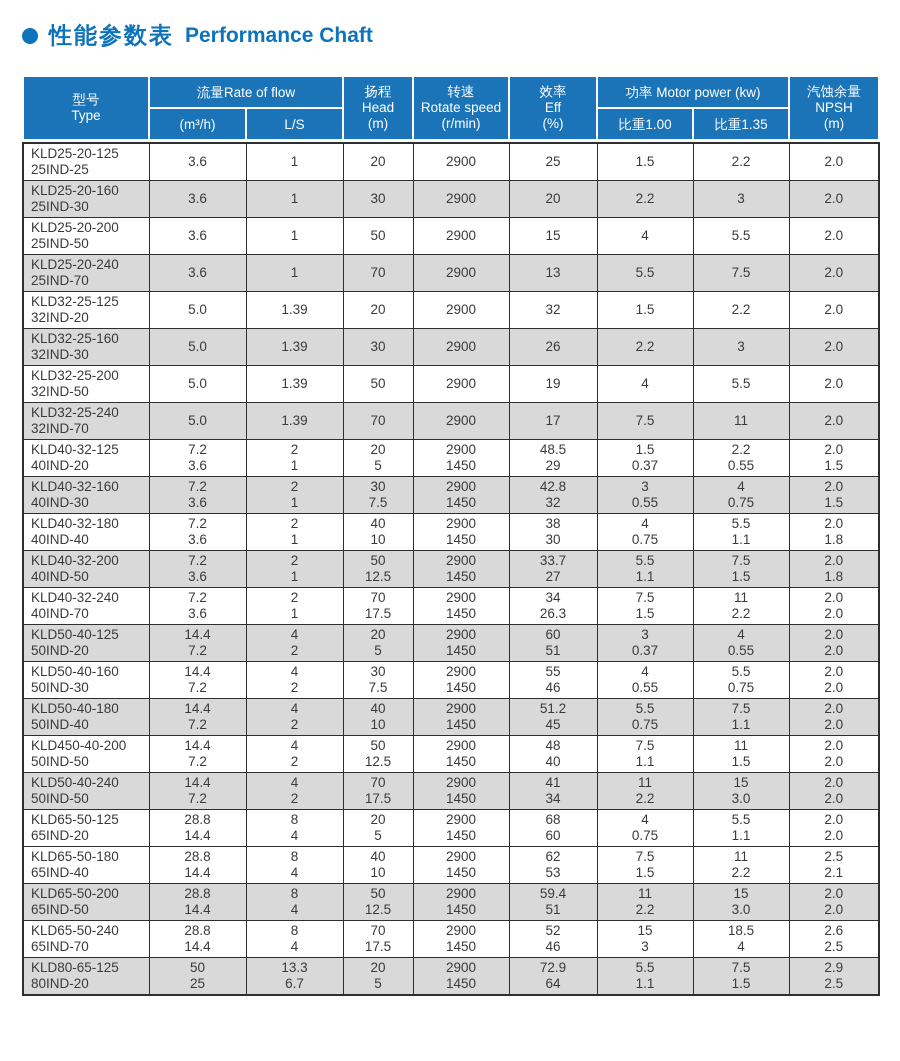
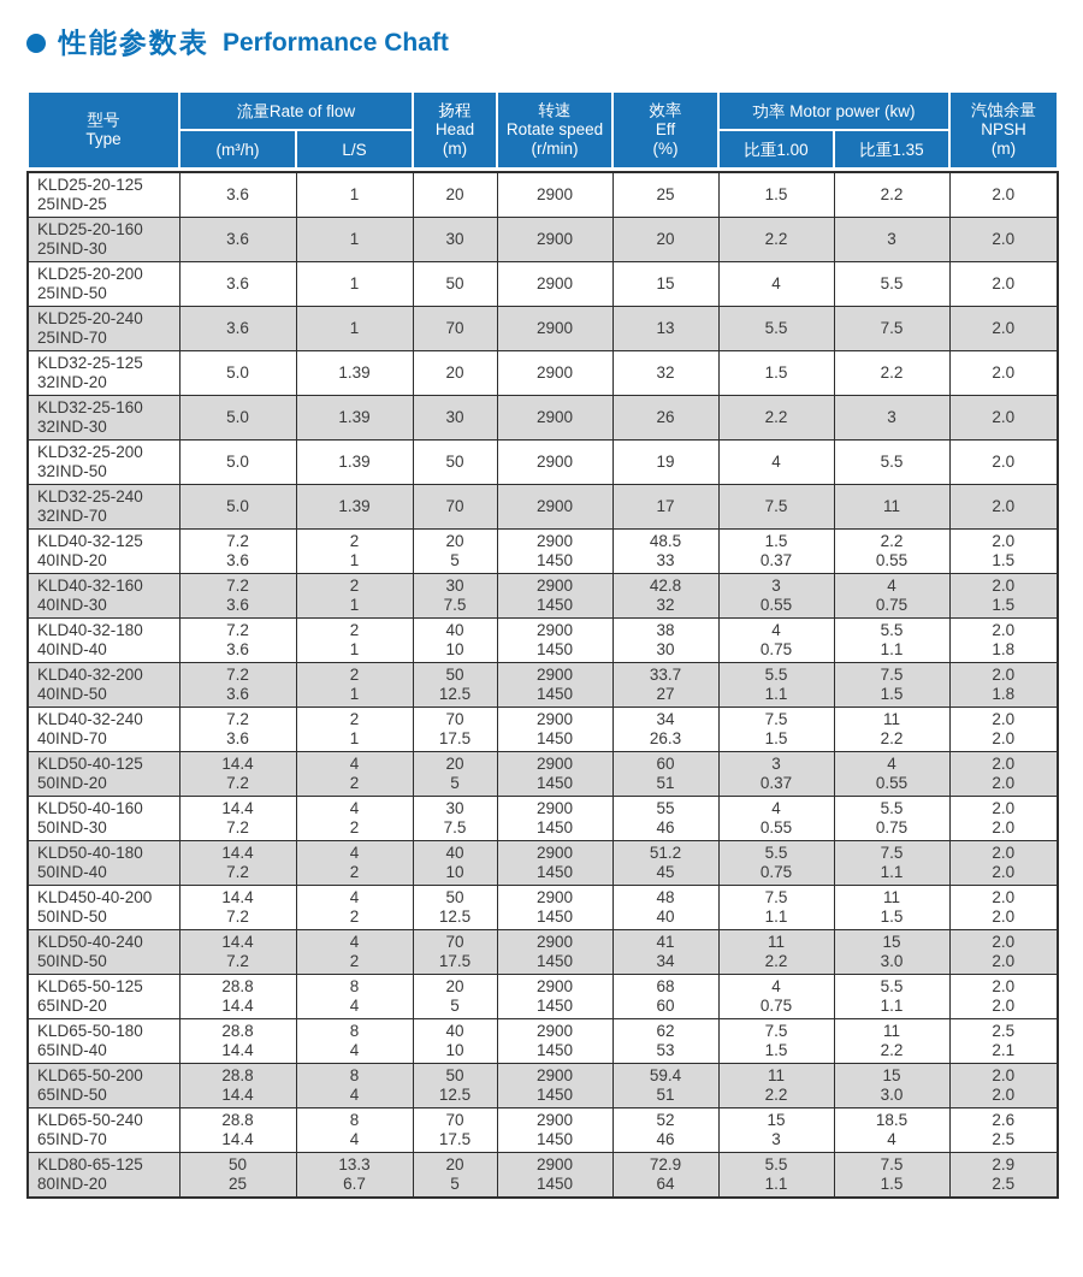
  性能参数表
  Performance Chaft
  型号 Type	流量Rate of flow	扬程 Head (m)	转速 Rotate speed (r/min)	效率 Eff (%)	功率 Motor power (kw)	汽蚀余量 NPSH (m)
  (m³/h)	L/S	比重1.00	比重1.35
  KLD25-20-12525IND-25	3.6	1	20	2900	25	1.5	2.2	2.0
  KLD25-20-16025IND-30	3.6	1	30	2900	20	2.2	3	2.0
  KLD25-20-20025IND-50	3.6	1	50	2900	15	4	5.5	2.0
  KLD25-20-24025IND-70	3.6	1	70	2900	13	5.5	7.5	2.0
  KLD32-25-12532IND-20	5.0	1.39	20	2900	32	1.5	2.2	2.0
  KLD32-25-16032IND-30	5.0	1.39	30	2900	26	2.2	3	2.0
  KLD32-25-20032IND-50	5.0	1.39	50	2900	19	4	5.5	2.0
  KLD32-25-24032IND-70	5.0	1.39	70	2900	17	7.5	11	2.0
- KLD40-32-12540IND-20	7.23.6	21	205	29001450	48.529	1.50.37	2.20.55	2.01.5
+ KLD40-32-12540IND-20	7.23.6	21	205	29001450	48.533	1.50.37	2.20.55	2.01.5
  KLD40-32-16040IND-30	7.23.6	21	307.5	29001450	42.832	30.55	40.75	2.01.5
  KLD40-32-18040IND-40	7.23.6	21	4010	29001450	3830	40.75	5.51.1	2.01.8
  KLD40-32-20040IND-50	7.23.6	21	5012.5	29001450	33.727	5.51.1	7.51.5	2.01.8
  KLD40-32-24040IND-70	7.23.6	21	7017.5	29001450	3426.3	7.51.5	112.2	2.02.0
  KLD50-40-12550IND-20	14.47.2	42	205	29001450	6051	30.37	40.55	2.02.0
  KLD50-40-16050IND-30	14.47.2	42	307.5	29001450	5546	40.55	5.50.75	2.02.0
  KLD50-40-18050IND-40	14.47.2	42	4010	29001450	51.245	5.50.75	7.51.1	2.02.0
  KLD450-40-20050IND-50	14.47.2	42	5012.5	29001450	4840	7.51.1	111.5	2.02.0
  KLD50-40-24050IND-50	14.47.2	42	7017.5	29001450	4134	112.2	153.0	2.02.0
  KLD65-50-12565IND-20	28.814.4	84	205	29001450	6860	40.75	5.51.1	2.02.0
  KLD65-50-18065IND-40	28.814.4	84	4010	29001450	6253	7.51.5	112.2	2.52.1
  KLD65-50-20065IND-50	28.814.4	84	5012.5	29001450	59.451	112.2	153.0	2.02.0
  KLD65-50-24065IND-70	28.814.4	84	7017.5	29001450	5246	153	18.54	2.62.5
  KLD80-65-12580IND-20	5025	13.36.7	205	29001450	72.964	5.51.1	7.51.5	2.92.5
